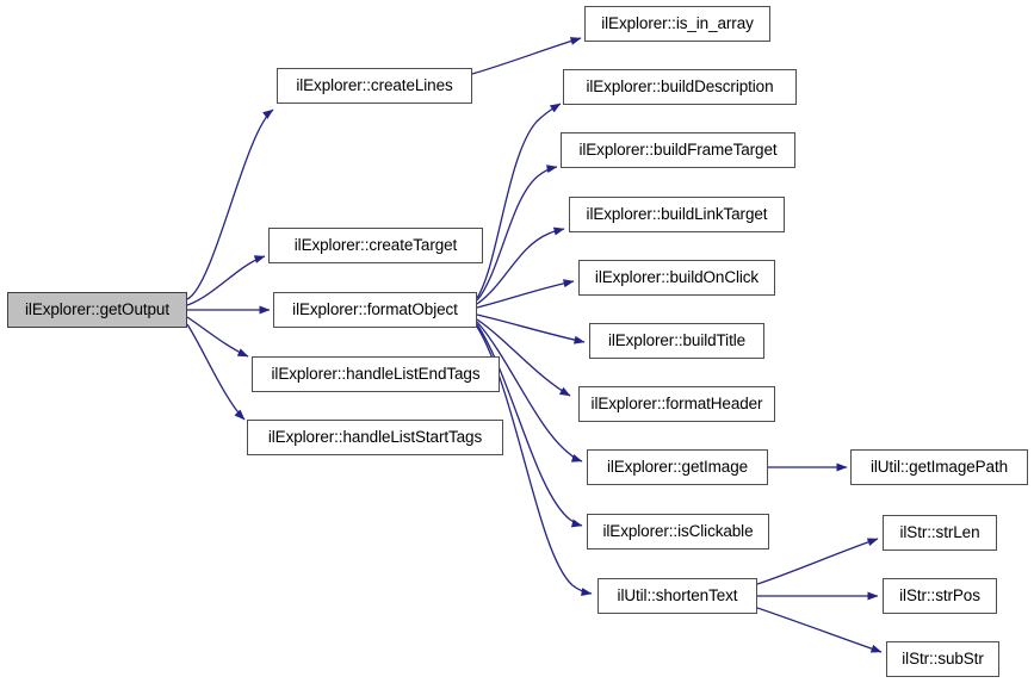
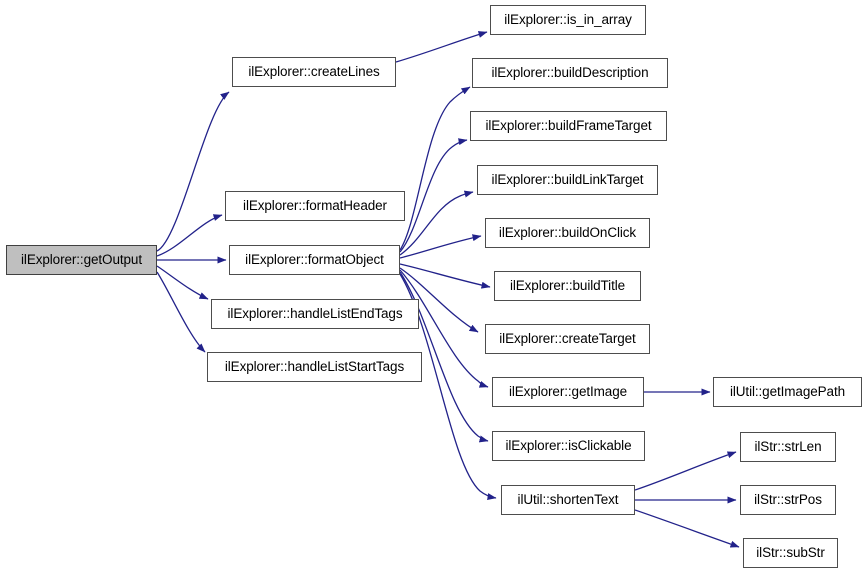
  ilExplorer::getOutput
  ilExplorer::createLines
- ilExplorer::createTarget
+ ilExplorer::formatHeader
  ilExplorer::formatObject
  ilExplorer::handleListEndTags
  ilExplorer::handleListStartTags
  ilExplorer::is_in_array
  ilExplorer::buildDescription
  ilExplorer::buildFrameTarget
  ilExplorer::buildLinkTarget
  ilExplorer::buildOnClick
  ilExplorer::buildTitle
- ilExplorer::formatHeader
+ ilExplorer::createTarget
  ilExplorer::getImage
  ilExplorer::isClickable
  ilUtil::shortenText
  ilUtil::getImagePath
  ilStr::strLen
  ilStr::strPos
  ilStr::subStr
